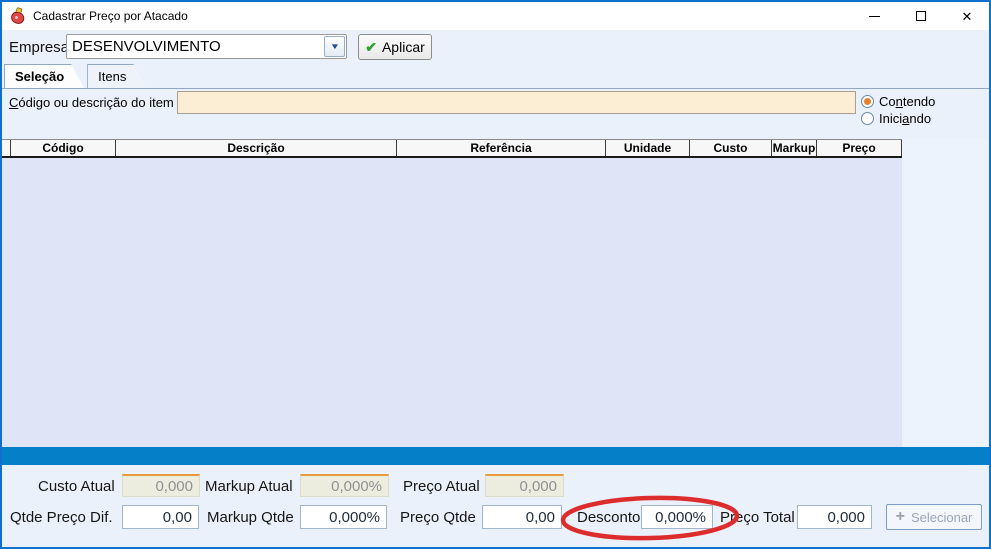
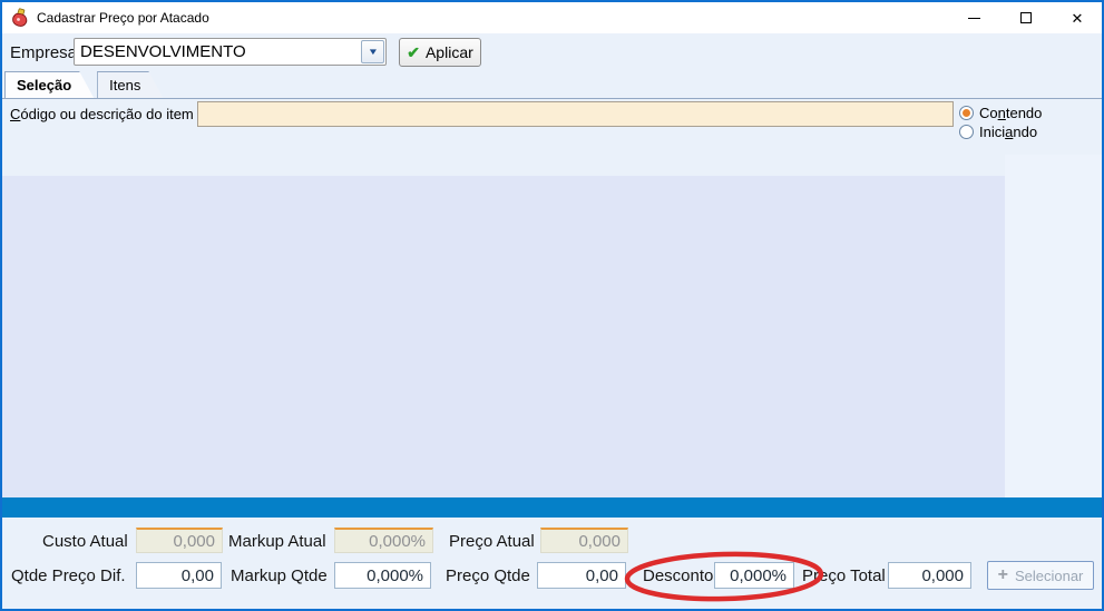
  Cadastrar Preço por Atacado
  ✕
  Empresa
  DESENVOLVIMENTO
  ▼
  ✔
  Aplicar
  Seleção
  Itens
  Código ou descrição do item
  Contendo
  Iniciando
- Código
- Descrição
- Referência
- Unidade
- Custo
- Markup
- Preço
  Custo Atual
  0,000
  Markup Atual
  0,000%
  Preço Atual
  0,000
  Qtde Preço Dif.
  0,00
  Markup Qtde
  0,000%
  Preço Qtde
  0,00
  Desconto
  0,000%
  Preço Total
  0,000
  +
  Selecionar
